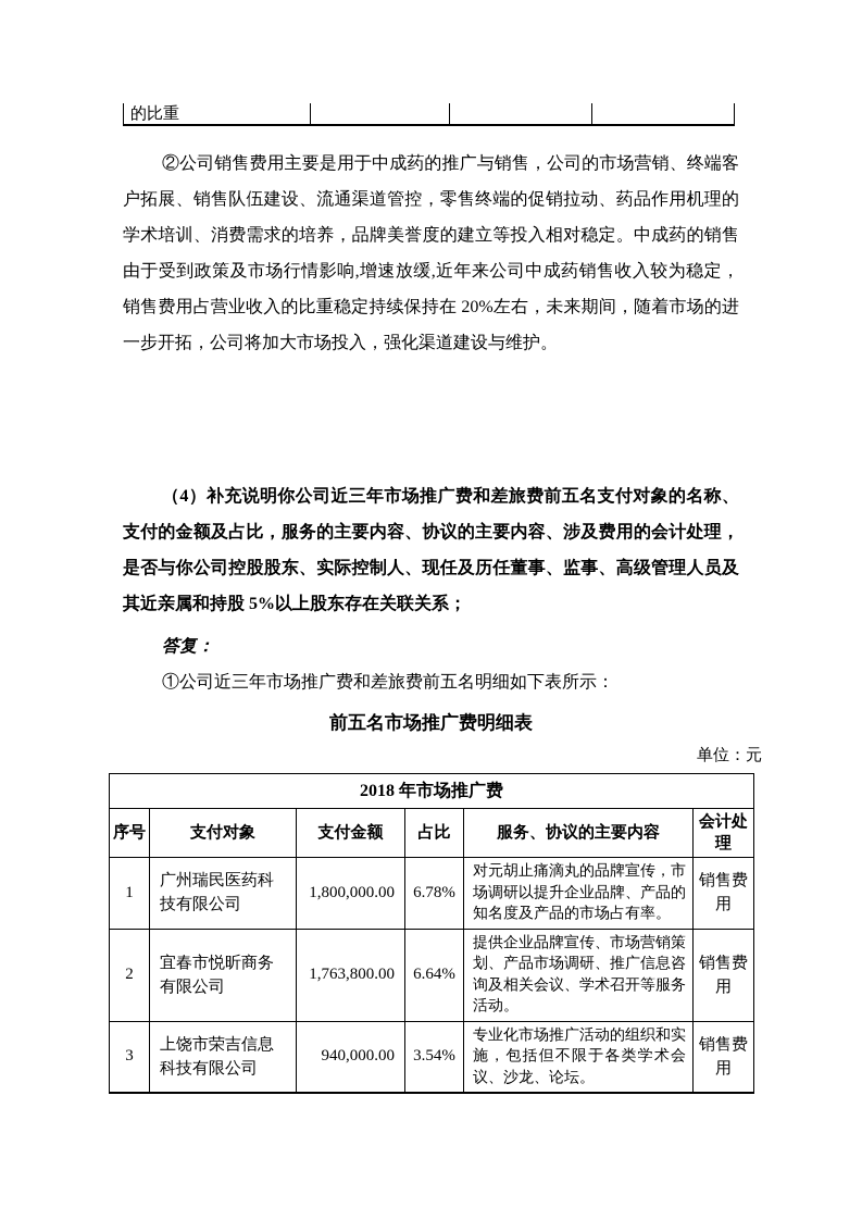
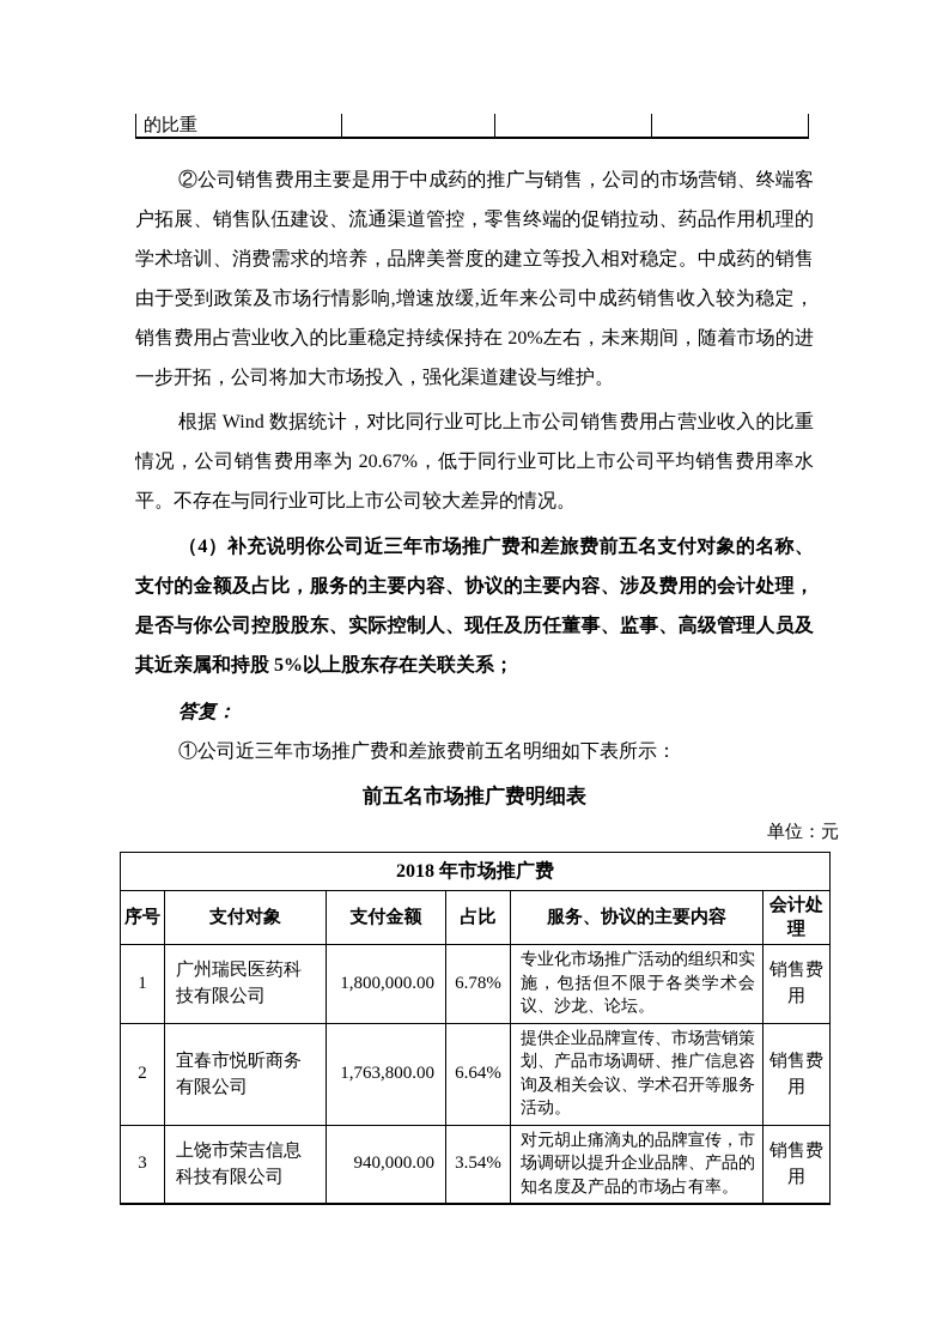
  的比重
  ②公司销售费用主要是用于中成药的推广与销售，公司的市场营销、终端客户拓展、销售队伍建设、流通渠道管控，零售终端的促销拉动、药品作用机理的学术培训、消费需求的培养，品牌美誉度的建立等投入相对稳定。中成药的销售由于受到政策及市场行情影响,增速放缓,近年来公司中成药销售收入较为稳定，销售费用占营业收入的比重稳定持续保持在 20%左右，未来期间，随着市场的进一步开拓，公司将加大市场投入，强化渠道建设与维护。
+ 根据 Wind 数据统计，对比同行业可比上市公司销售费用占营业收入的比重情况，公司销售费用率为 20.67%，低于同行业可比上市公司平均销售费用率水平。不存在与同行业可比上市公司较大差异的情况。
  （4）补充说明你公司近三年市场推广费和差旅费前五名支付对象的名称、支付的金额及占比，服务的主要内容、协议的主要内容、涉及费用的会计处理，是否与你公司控股股东、实际控制人、现任及历任董事、监事、高级管理人员及其近亲属和持股 5%以上股东存在关联关系；
  答复：
  ①公司近三年市场推广费和差旅费前五名明细如下表所示：
  前五名市场推广费明细表
  单位：元
  2018 年市场推广费
  序号	支付对象	支付金额	占比	服务、协议的主要内容	会计处理
- 1	广州瑞民医药科技有限公司	1,800,000.00	6.78%	对元胡止痛滴丸的品牌宣传，市场调研以提升企业品牌、产品的知名度及产品的市场占有率。	销售费用
+ 1	广州瑞民医药科技有限公司	1,800,000.00	6.78%	专业化市场推广活动的组织和实施，包括但不限于各类学术会议、沙龙、论坛。	销售费用
  2	宜春市悦昕商务有限公司	1,763,800.00	6.64%	提供企业品牌宣传、市场营销策划、产品市场调研、推广信息咨询及相关会议、学术召开等服务活动。	销售费用
- 3	上饶市荣吉信息科技有限公司	940,000.00	3.54%	专业化市场推广活动的组织和实施，包括但不限于各类学术会议、沙龙、论坛。	销售费用
+ 3	上饶市荣吉信息科技有限公司	940,000.00	3.54%	对元胡止痛滴丸的品牌宣传，市场调研以提升企业品牌、产品的知名度及产品的市场占有率。	销售费用
